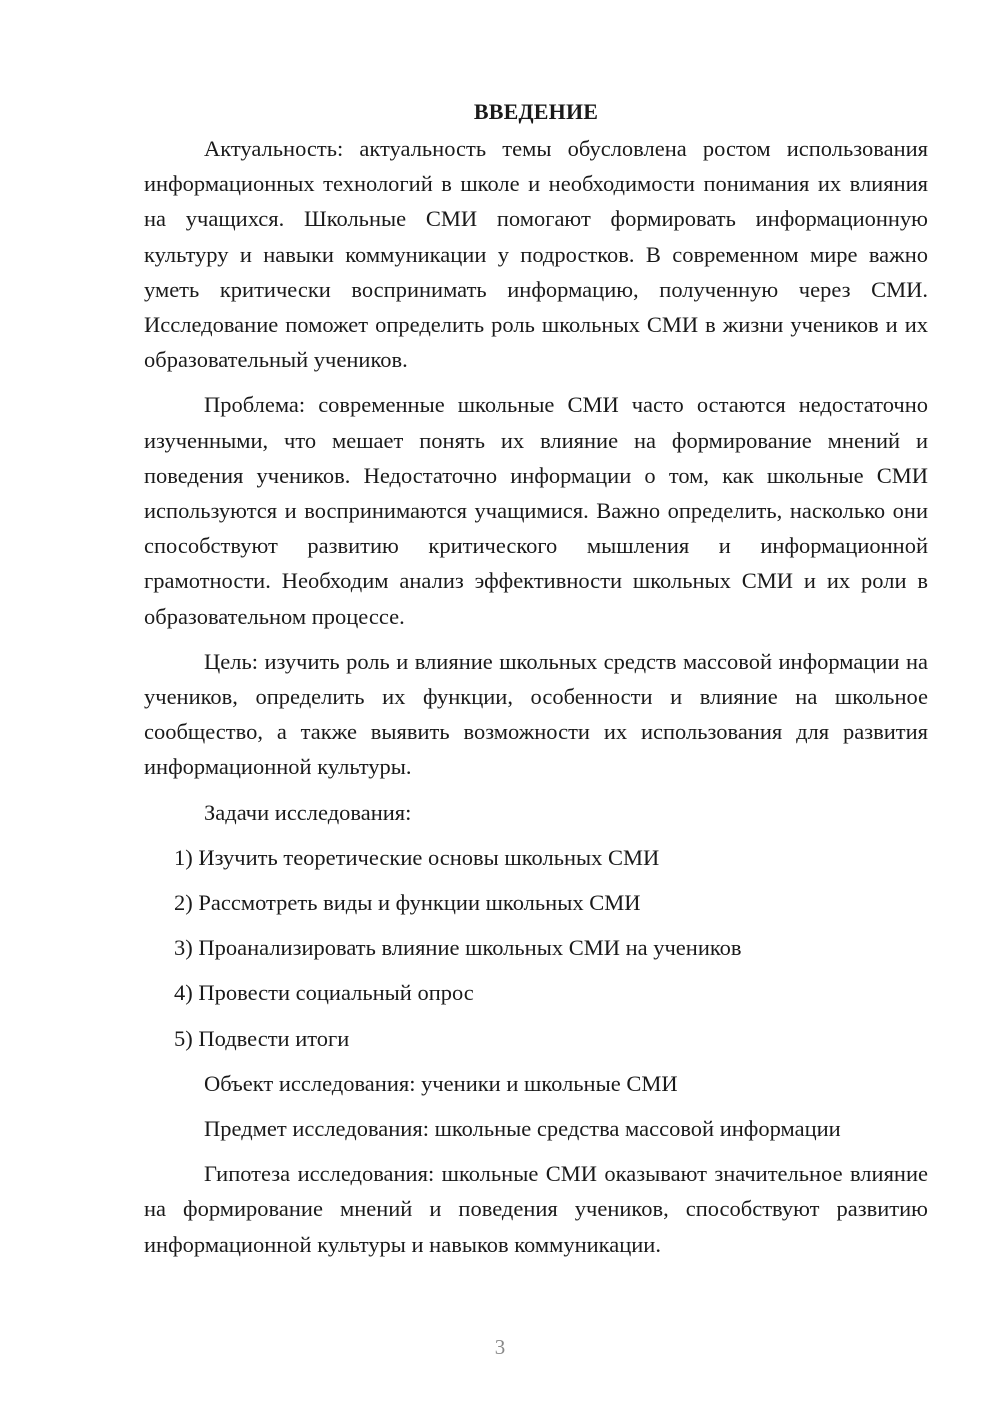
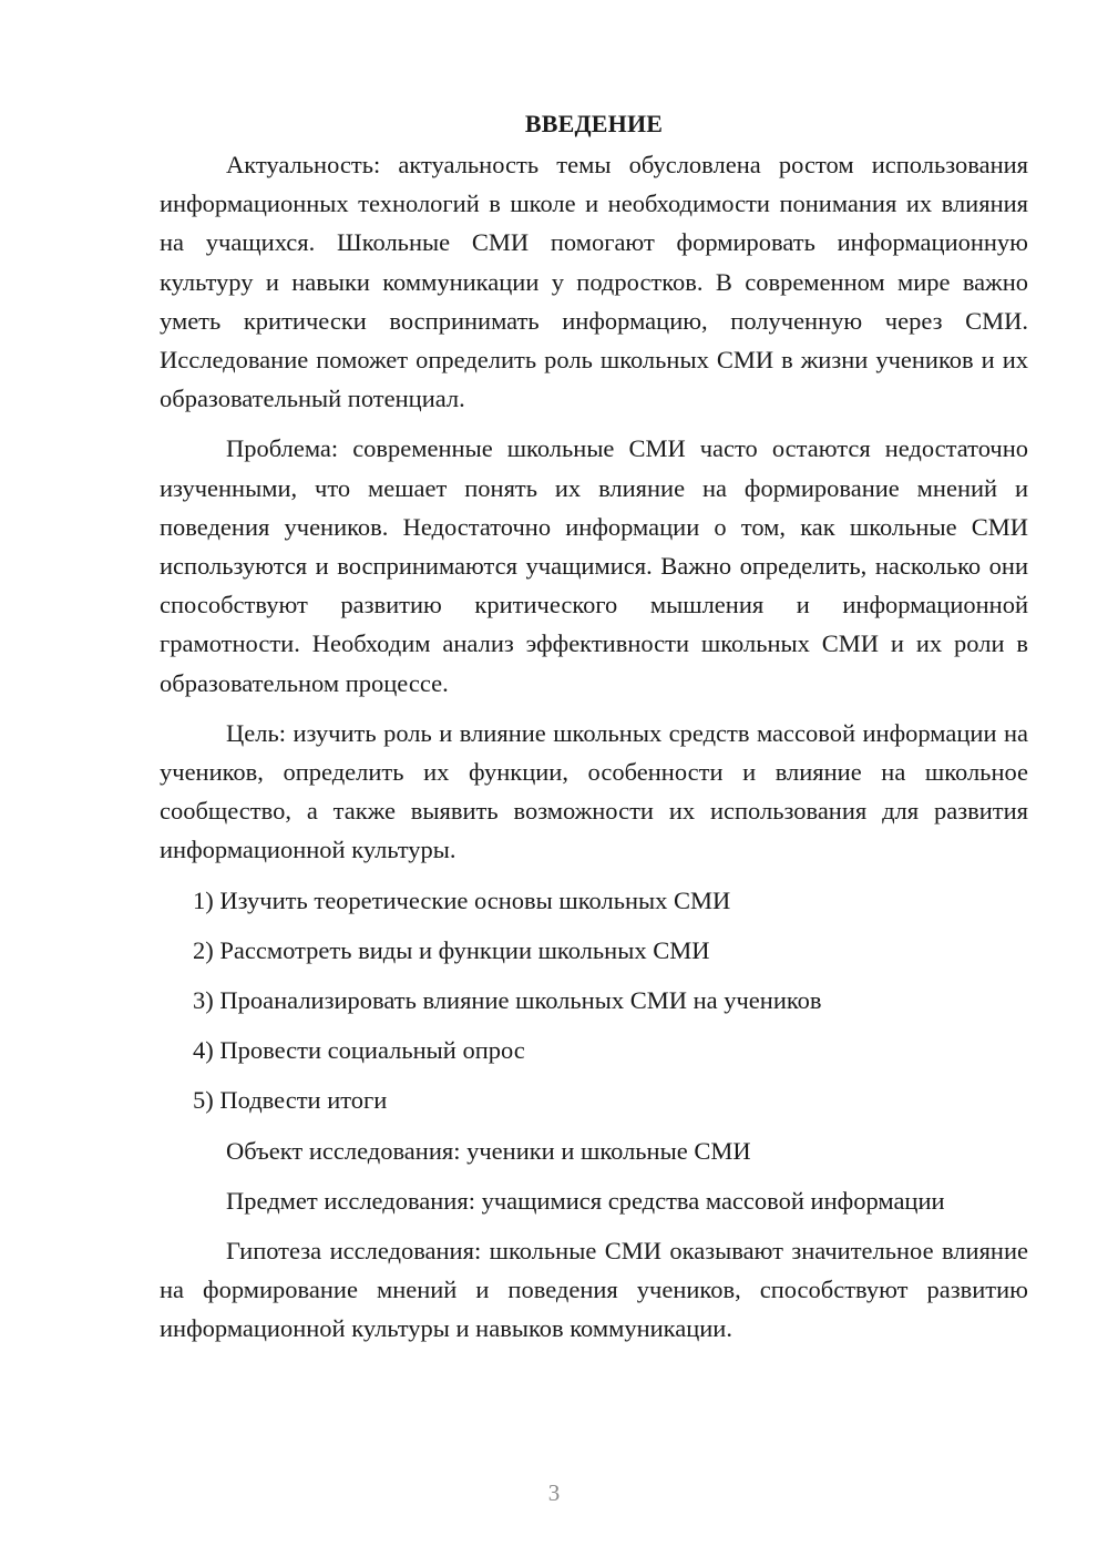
  ВВЕДЕНИЕ
- Актуальность: актуальность темы обусловлена ростом использования информационных технологий в школе и необходимости понимания их влияния на учащихся. Школьные СМИ помогают формировать информационную культуру и навыки коммуникации у подростков. В современном мире важно уметь критически воспринимать информацию, полученную через СМИ. Исследование поможет определить роль школьных СМИ в жизни учеников и их образовательный учеников.
+ Актуальность: актуальность темы обусловлена ростом использования информационных технологий в школе и необходимости понимания их влияния на учащихся. Школьные СМИ помогают формировать информационную культуру и навыки коммуникации у подростков. В современном мире важно уметь критически воспринимать информацию, полученную через СМИ. Исследование поможет определить роль школьных СМИ в жизни учеников и их образовательный потенциал.
  Проблема: современные школьные СМИ часто остаются недостаточно изученными, что мешает понять их влияние на формирование мнений и поведения учеников. Недостаточно информации о том, как школьные СМИ используются и воспринимаются учащимися. Важно определить, насколько они способствуют развитию критического мышления и информационной грамотности. Необходим анализ эффективности школьных СМИ и их роли в образовательном процессе.
  Цель: изучить роль и влияние школьных средств массовой информации на учеников, определить их функции, особенности и влияние на школьное сообщество, а также выявить возможности их использования для развития информационной культуры.
- Задачи исследования:
  1) Изучить теоретические основы школьных СМИ
  2) Рассмотреть виды и функции школьных СМИ
  3) Проанализировать влияние школьных СМИ на учеников
  4) Провести социальный опрос
  5) Подвести итоги
  Объект исследования: ученики и школьные СМИ
- Предмет исследования: школьные средства массовой информации
+ Предмет исследования: учащимися средства массовой информации
  Гипотеза исследования: школьные СМИ оказывают значительное влияние на формирование мнений и поведения учеников, способствуют развитию информационной культуры и навыков коммуникации.
  3
